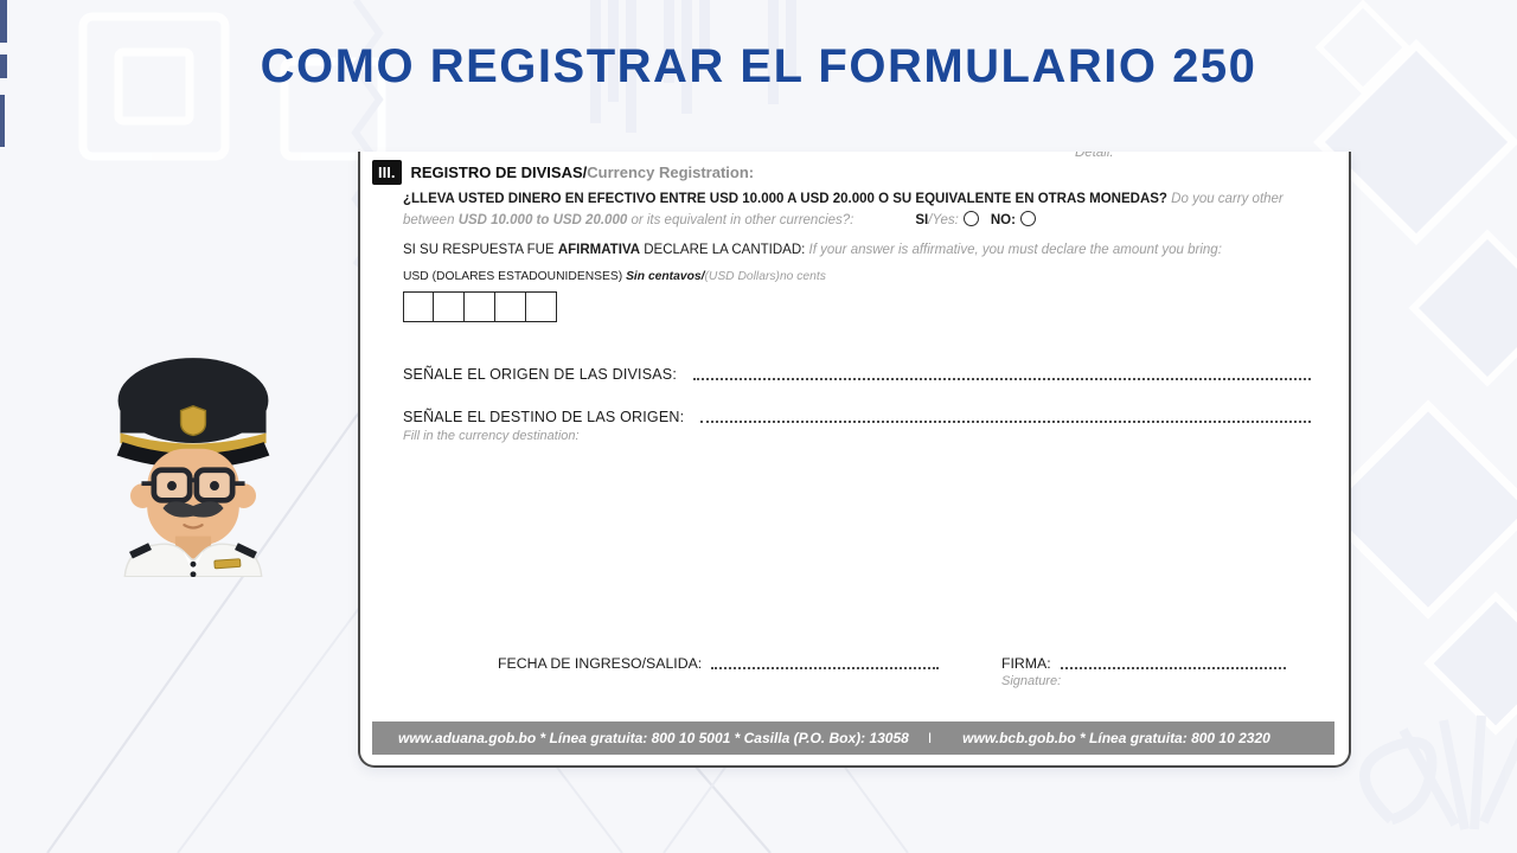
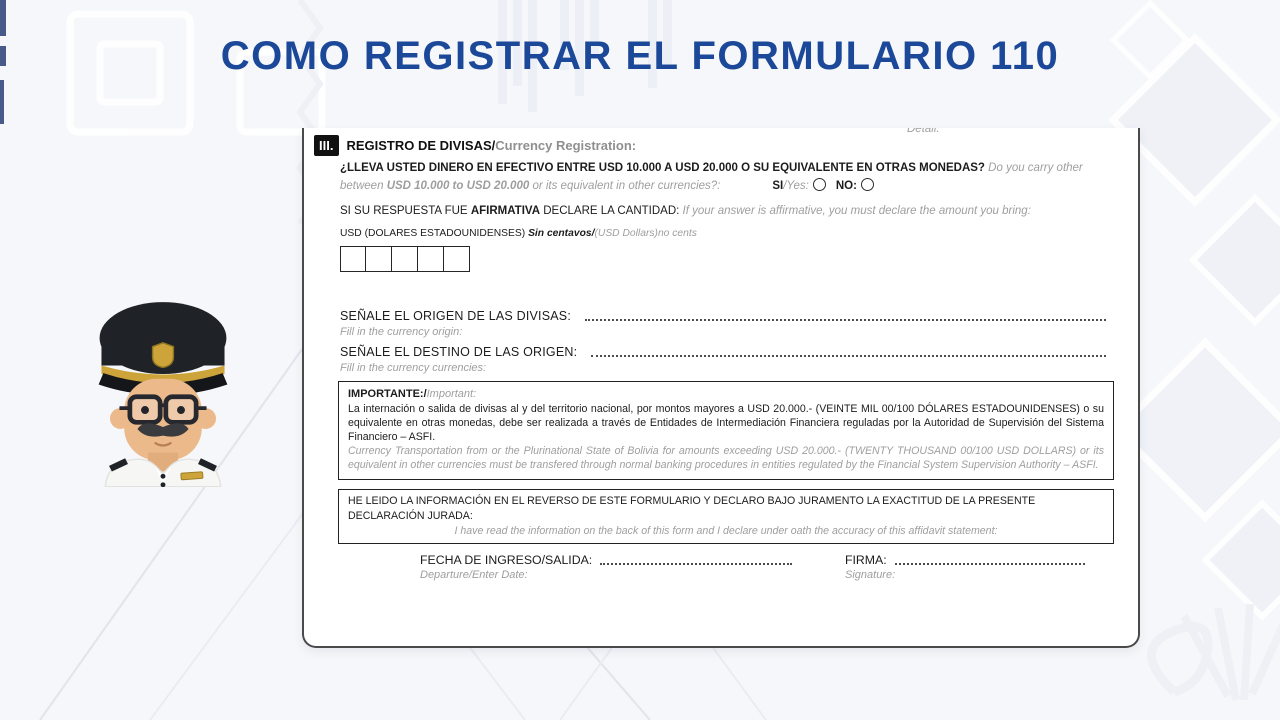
- COMO REGISTRAR EL FORMULARIO 250
+ COMO REGISTRAR EL FORMULARIO 110
  Detail.
  III.
  REGISTRO DE DIVISAS/Currency Registration:
  ¿LLEVA USTED DINERO EN EFECTIVO ENTRE USD 10.000 A USD 20.000 O SU EQUIVALENTE EN OTRAS MONEDAS? Do you carry other between USD 10.000 to USD 20.000 or its equivalent in other currencies?: SI/Yes: NO:
  SI SU RESPUESTA FUE AFIRMATIVA DECLARE LA CANTIDAD: If your answer is affirmative, you must declare the amount you bring:
  USD (DOLARES ESTADOUNIDENSES) Sin centavos/(USD Dollars)no cents
  SEÑALE EL ORIGEN DE LAS DIVISAS:
+ Fill in the currency origin:
  SEÑALE EL DESTINO DE LAS ORIGEN:
- Fill in the currency destination:
+ Fill in the currency currencies:
+ IMPORTANTE:/Important:
+ La internación o salida de divisas al y del territorio nacional, por montos mayores a USD 20.000.- (VEINTE MIL 00/100 DÓLARES ESTADOUNIDENSES) o su equivalente en otras monedas, debe ser realizada a través de Entidades de Intermediación Financiera reguladas por la Autoridad de Supervisión del Sistema Financiero – ASFI.
+ Currency Transportation from or the Plurinational State of Bolivia for amounts exceeding USD 20.000.- (TWENTY THOUSAND 00/100 USD DOLLARS) or its equivalent in other currencies must be transfered through normal banking procedures in entities regulated by the Financial System Supervision Authority – ASFI.
+ HE LEIDO LA INFORMACIÓN EN EL REVERSO DE ESTE FORMULARIO Y DECLARO BAJO JURAMENTO LA EXACTITUD DE LA PRESENTE DECLARACIÓN JURADA:
+ I have read the information on the back of this form and I declare under oath the accuracy of this affidavit statement:
  FECHA DE INGRESO/SALIDA:
+ Departure/Enter Date:
  FIRMA:
  Signature:
- www.aduana.gob.bo * Línea gratuita: 800 10 5001 * Casilla (P.O. Box): 13058
- I
- www.bcb.gob.bo * Línea gratuita: 800 10 2320
